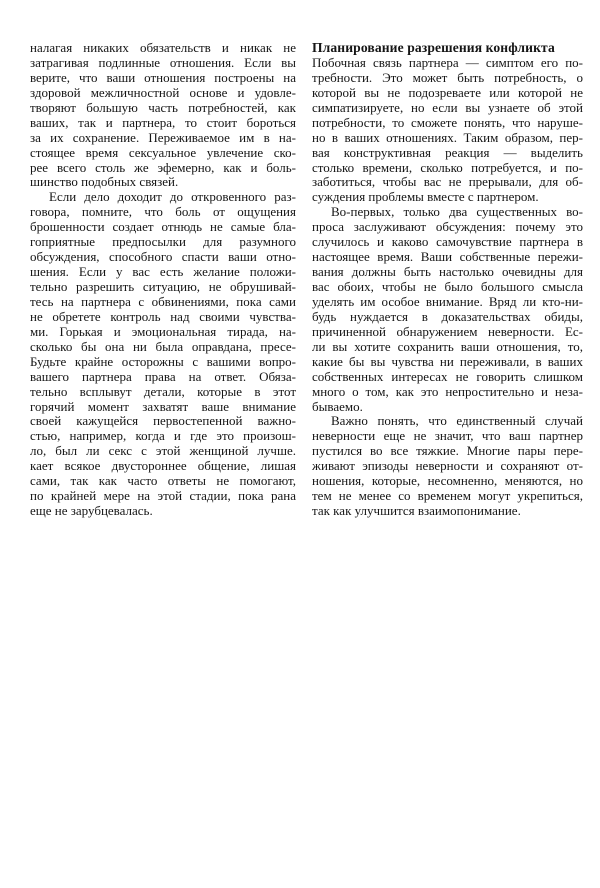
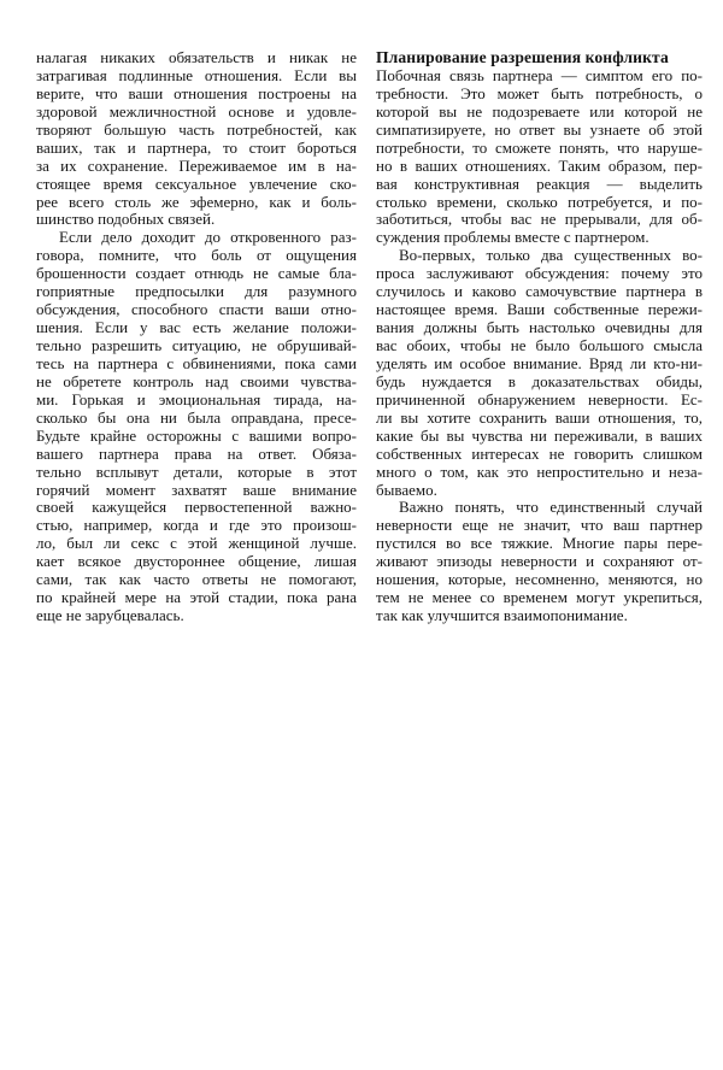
  налагая никаких обязательств и никак не
  затрагивая подлинные отношения. Если вы
  верите, что ваши отношения построены на
  здоровой межличностной основе и удовле-
  творяют большую часть потребностей, как
  ваших, так и партнера, то стоит бороться
  за их сохранение. Переживаемое им в на-
  стоящее время сексуальное увлечение ско-
  рее всего столь же эфемерно, как и боль-
  шинство подобных связей.
  Если дело доходит до откровенного раз-
  говора, помните, что боль от ощущения
  брошенности создает отнюдь не самые бла-
  гоприятные предпосылки для разумного
  обсуждения, способного спасти ваши отно-
  шения. Если у вас есть желание положи-
  тельно разрешить ситуацию, не обрушивай-
  тесь на партнера с обвинениями, пока сами
  не обретете контроль над своими чувства-
  ми. Горькая и эмоциональная тирада, на-
  сколько бы она ни была оправдана, пресе-
  Будьте крайне осторожны с вашими вопро-
  вашего партнера права на ответ. Обяза-
  тельно всплывут детали, которые в этот
  горячий момент захватят ваше внимание
  своей кажущейся первостепенной важно-
  стью, например, когда и где это произош-
  ло, был ли секс с этой женщиной лучше.
  кает всякое двустороннее общение, лишая
  сами, так как часто ответы не помогают,
  по крайней мере на этой стадии, пока рана
  еще не зарубцевалась.
  Планирование разрешения конфликта
  Побочная связь партнера — симптом его по-
  требности. Это может быть потребность, о
  которой вы не подозреваете или которой не
- симпатизируете, но если вы узнаете об этой
+ симпатизируете, но ответ вы узнаете об этой
  потребности, то сможете понять, что наруше-
  но в ваших отношениях. Таким образом, пер-
  вая конструктивная реакция — выделить
  столько времени, сколько потребуется, и по-
  заботиться, чтобы вас не прерывали, для об-
  суждения проблемы вместе с партнером.
  Во-первых, только два существенных во-
  проса заслуживают обсуждения: почему это
  случилось и каково самочувствие партнера в
  настоящее время. Ваши собственные пережи-
  вания должны быть настолько очевидны для
  вас обоих, чтобы не было большого смысла
  уделять им особое внимание. Вряд ли кто-ни-
  будь нуждается в доказательствах обиды,
  причиненной обнаружением неверности. Ес-
  ли вы хотите сохранить ваши отношения, то,
  какие бы вы чувства ни переживали, в ваших
  собственных интересах не говорить слишком
  много о том, как это непростительно и неза-
  бываемо.
  Важно понять, что единственный случай
  неверности еще не значит, что ваш партнер
  пустился во все тяжкие. Многие пары пере-
  живают эпизоды неверности и сохраняют от-
  ношения, которые, несомненно, меняются, но
  тем не менее со временем могут укрепиться,
  так как улучшится взаимопонимание.
